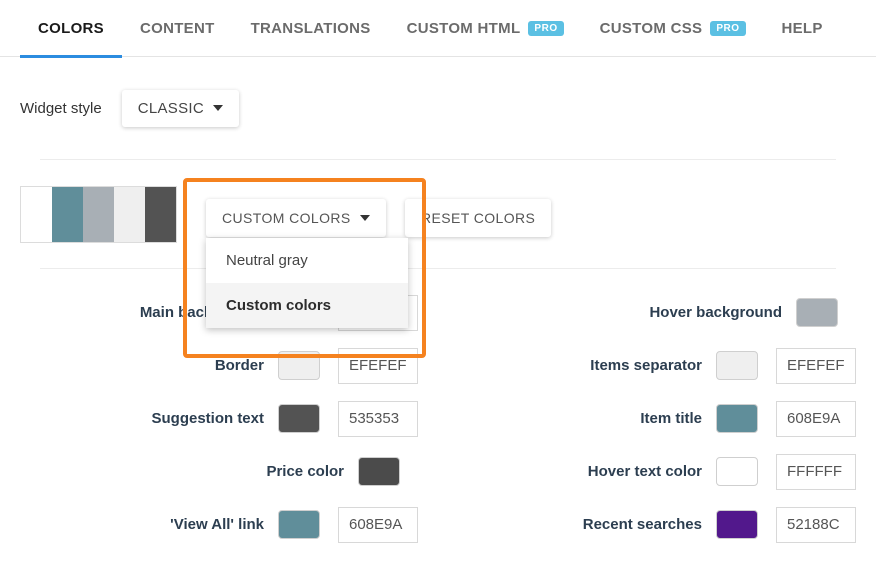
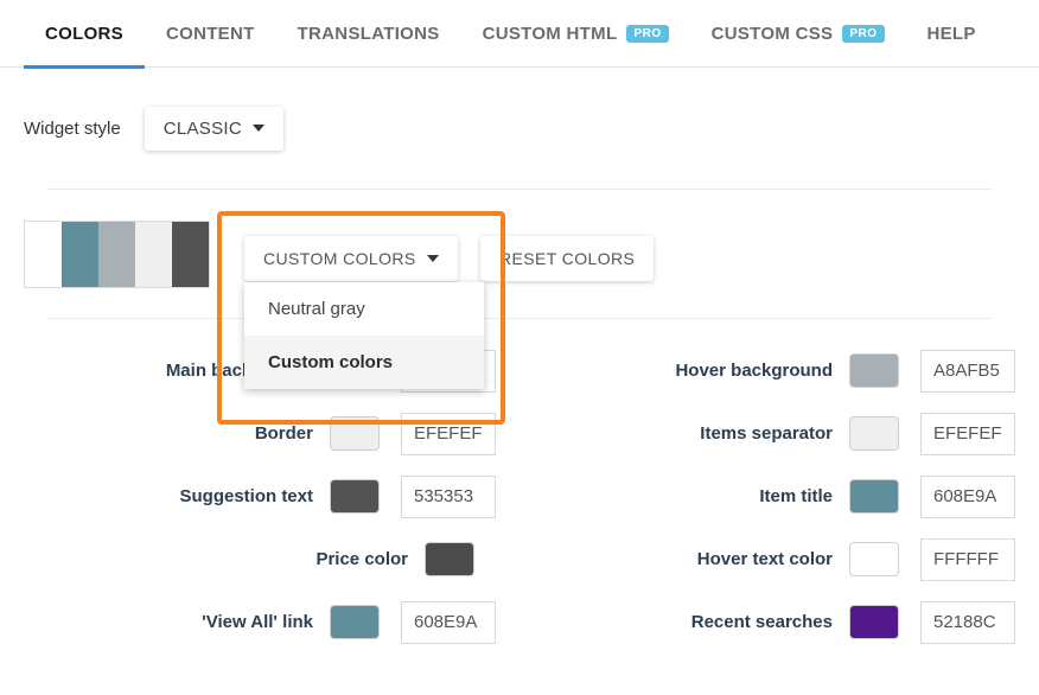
  COLORS
  CONTENT
  TRANSLATIONS
  CUSTOM HTML
  PRO
  CUSTOM CSS
  PRO
  HELP
  Widget style
  CLASSIC
  RESET COLORS
  CUSTOM COLORS
  Neutral gray
  Custom colors
  Hover background
+ A8AFB5
  Border
  EFEFEF
  Items separator
  EFEFEF
  Suggestion text
  535353
  Item title
  608E9A
  Price color
  Hover text color
  FFFFFF
  'View All' link
  608E9A
  Recent searches
  52188C
